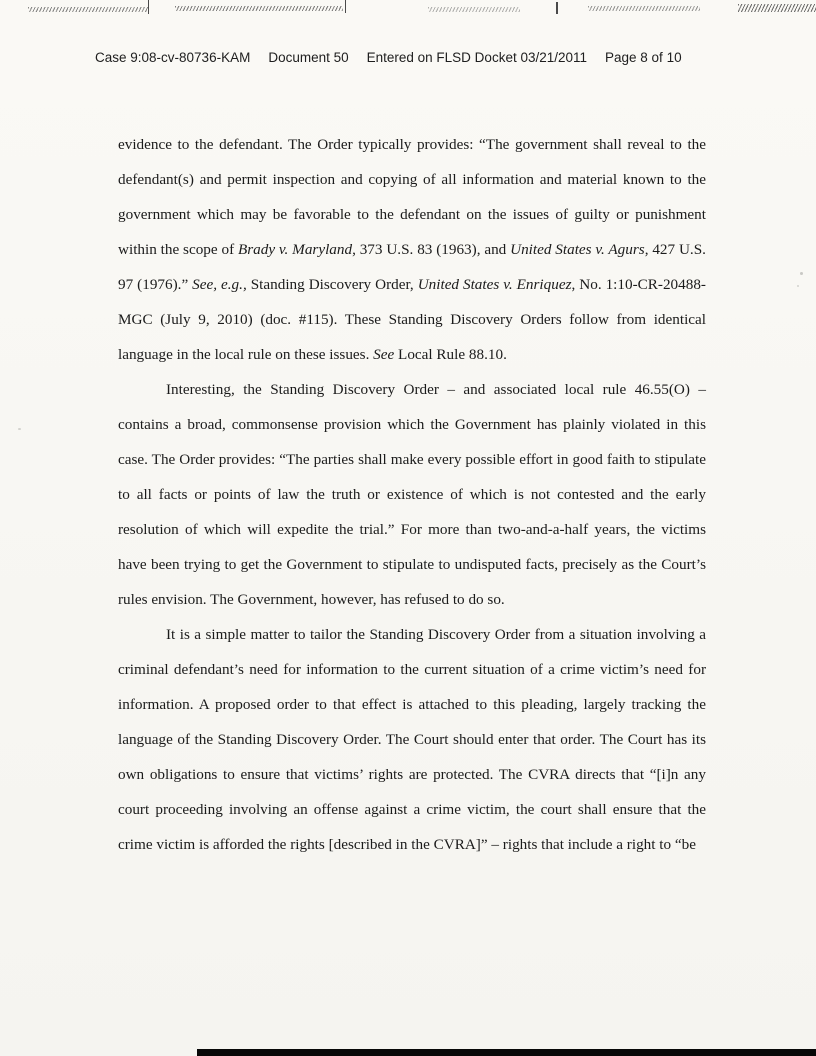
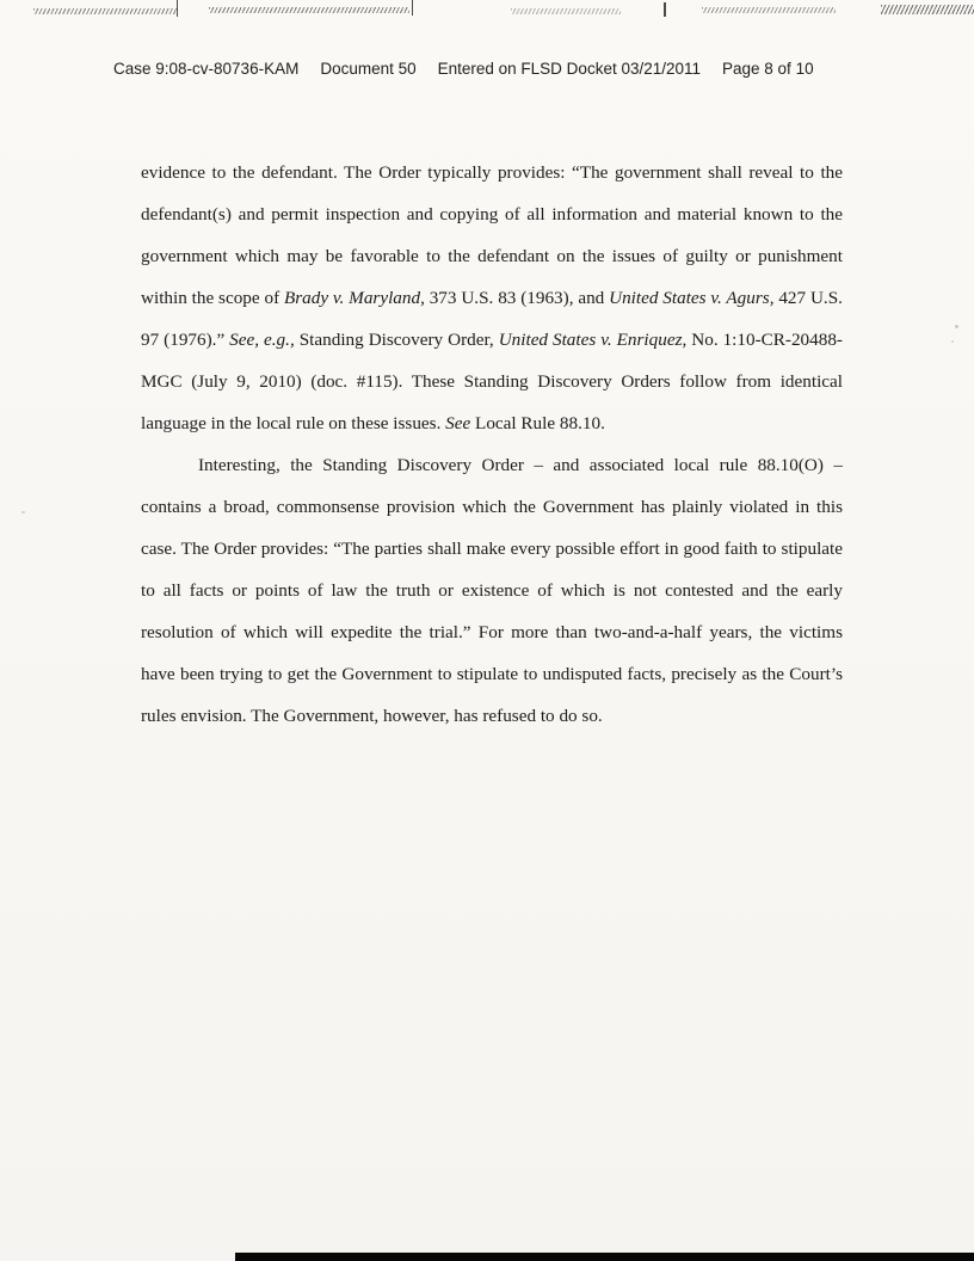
  Case 9:08-cv-80736-KAM
  Document 50
  Entered on FLSD Docket 03/21/2011
  Page 8 of 10
  evidence to the defendant. The Order typically provides: “The government shall reveal to the defendant(s) and permit inspection and copying of all information and material known to the government which may be favorable to the defendant on the issues of guilty or punishment within the scope of Brady v. Maryland, 373 U.S. 83 (1963), and United States v. Agurs, 427 U.S. 97 (1976).” See, e.g., Standing Discovery Order, United States v. Enriquez, No. 1:10-CR-20488-MGC (July 9, 2010) (doc. #115). These Standing Discovery Orders follow from identical language in the local rule on these issues. See Local Rule 88.10.
- Interesting, the Standing Discovery Order – and associated local rule 46.55(O) – contains a broad, commonsense provision which the Government has plainly violated in this case. The Order provides: “The parties shall make every possible effort in good faith to stipulate to all facts or points of law the truth or existence of which is not contested and the early resolution of which will expedite the trial.” For more than two-and-a-half years, the victims have been trying to get the Government to stipulate to undisputed facts, precisely as the Court’s rules envision. The Government, however, has refused to do so.
+ Interesting, the Standing Discovery Order – and associated local rule 88.10(O) – contains a broad, commonsense provision which the Government has plainly violated in this case. The Order provides: “The parties shall make every possible effort in good faith to stipulate to all facts or points of law the truth or existence of which is not contested and the early resolution of which will expedite the trial.” For more than two-and-a-half years, the victims have been trying to get the Government to stipulate to undisputed facts, precisely as the Court’s rules envision. The Government, however, has refused to do so.
- It is a simple matter to tailor the Standing Discovery Order from a situation involving a criminal defendant’s need for information to the current situation of a crime victim’s need for information. A proposed order to that effect is attached to this pleading, largely tracking the language of the Standing Discovery Order. The Court should enter that order. The Court has its own obligations to ensure that victims’ rights are protected. The CVRA directs that “[i]n any court proceeding involving an offense against a crime victim, the court shall ensure that the crime victim is afforded the rights [described in the CVRA]” – rights that include a right to “be
